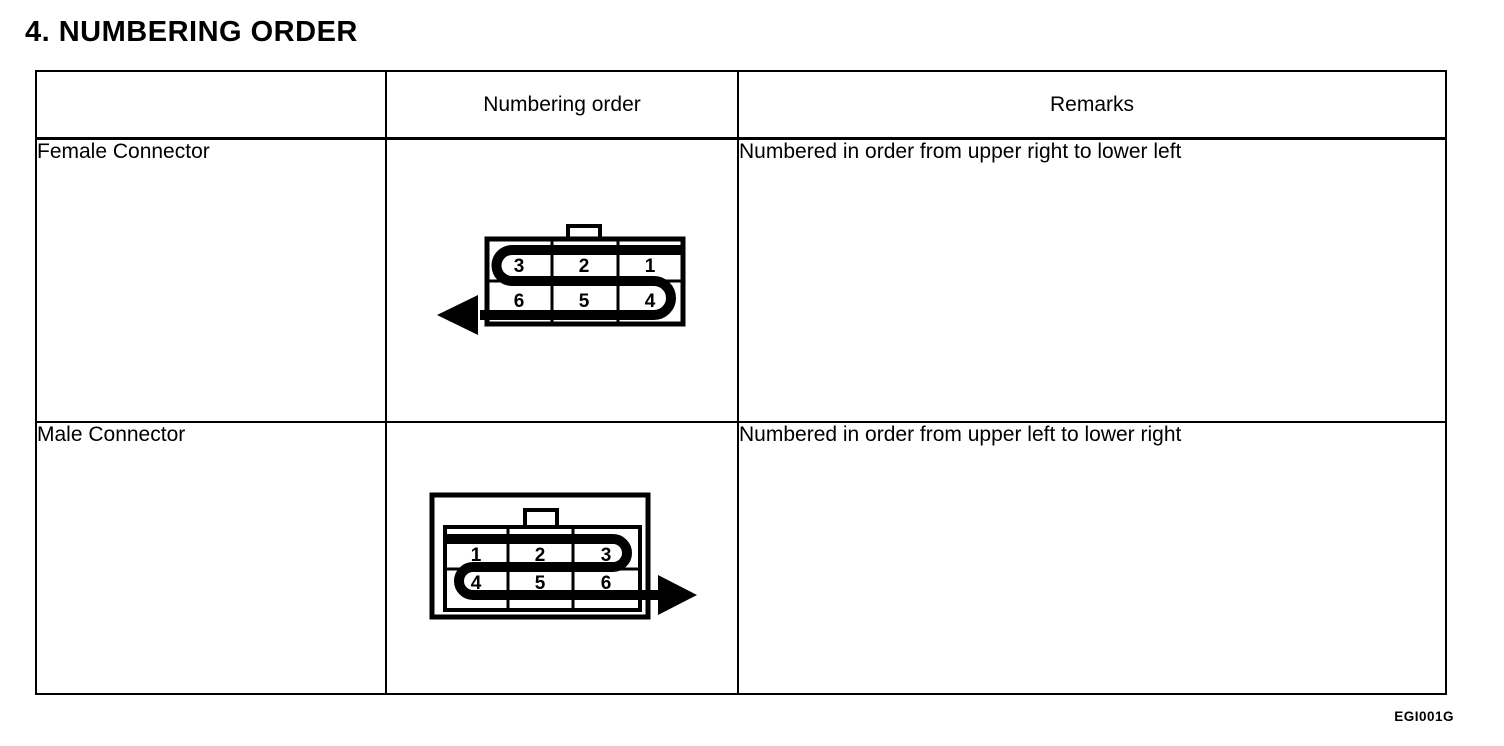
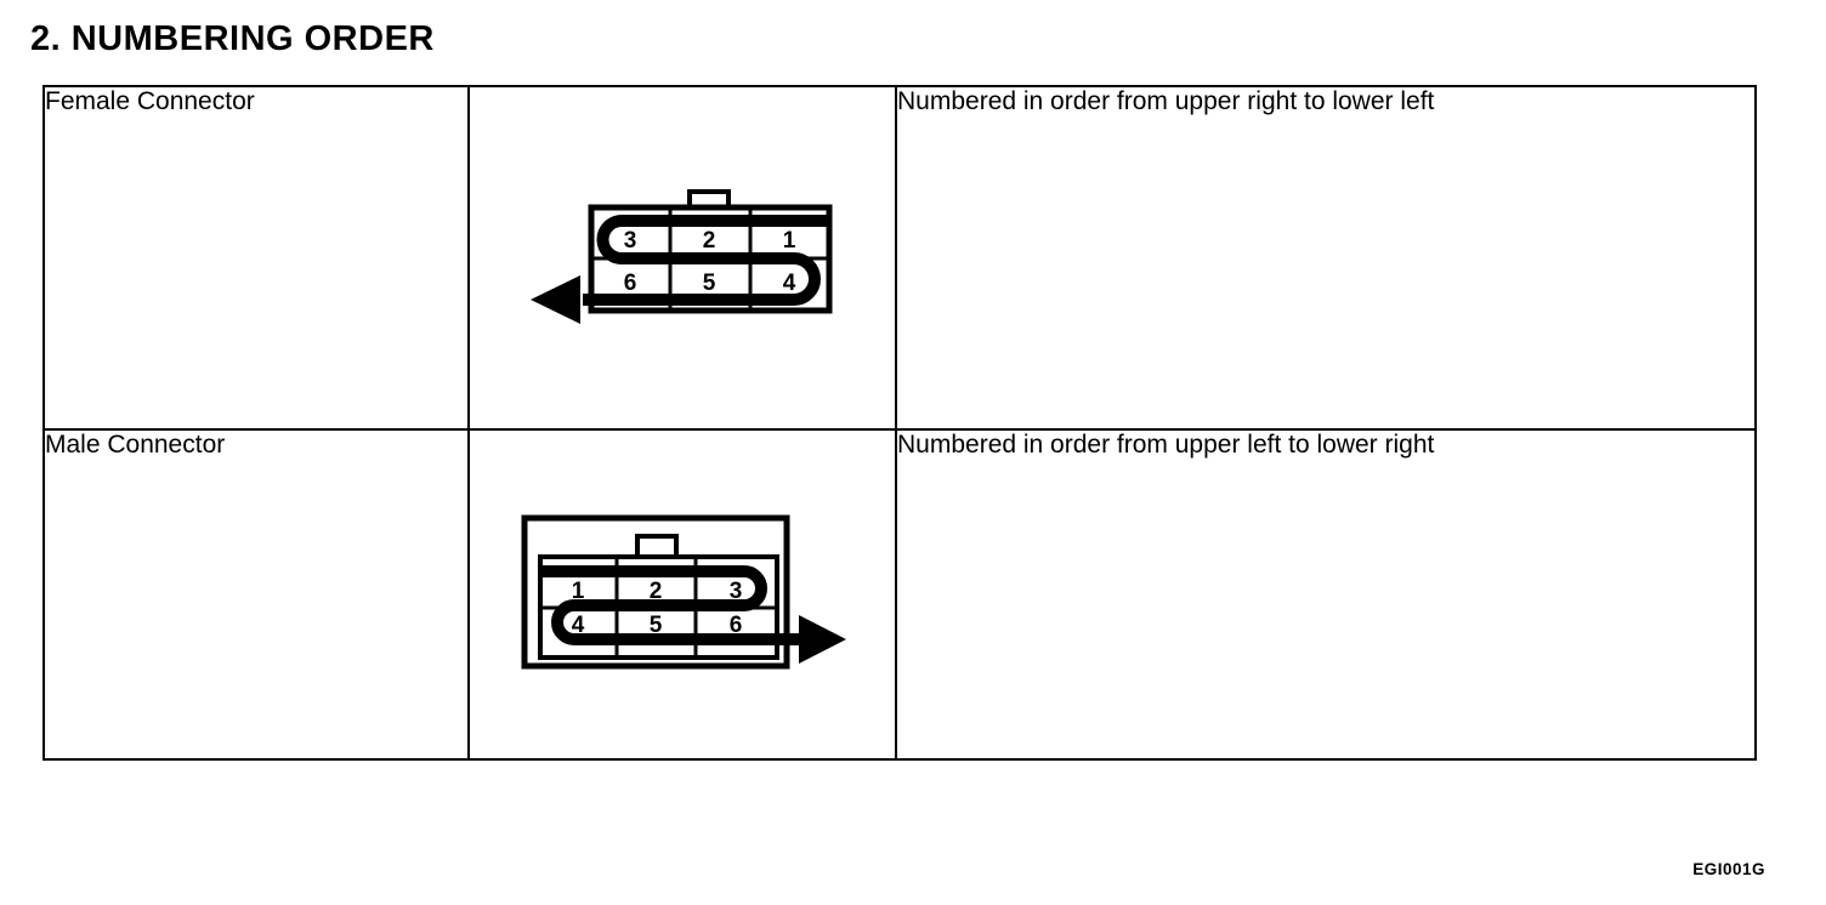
- 4. NUMBERING ORDER
+ 2. NUMBERING ORDER
- 	Numbering order	Remarks
  Female Connector	3 2 1 6 5 4	Numbered in order from upper right to lower left
  Male Connector	1 2 3 4 5 6	Numbered in order from upper left to lower right
  EGI001G
